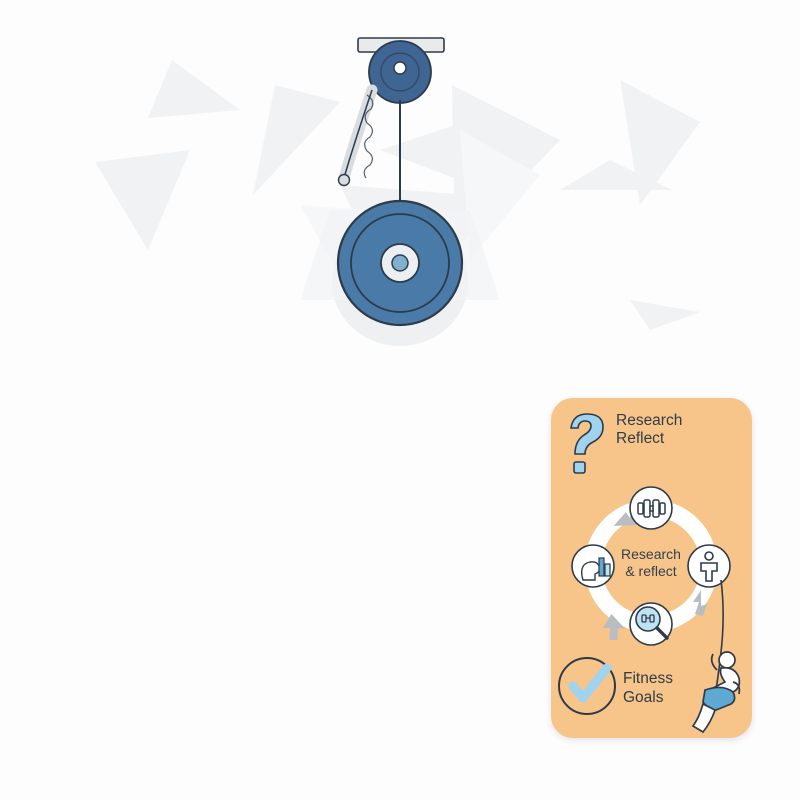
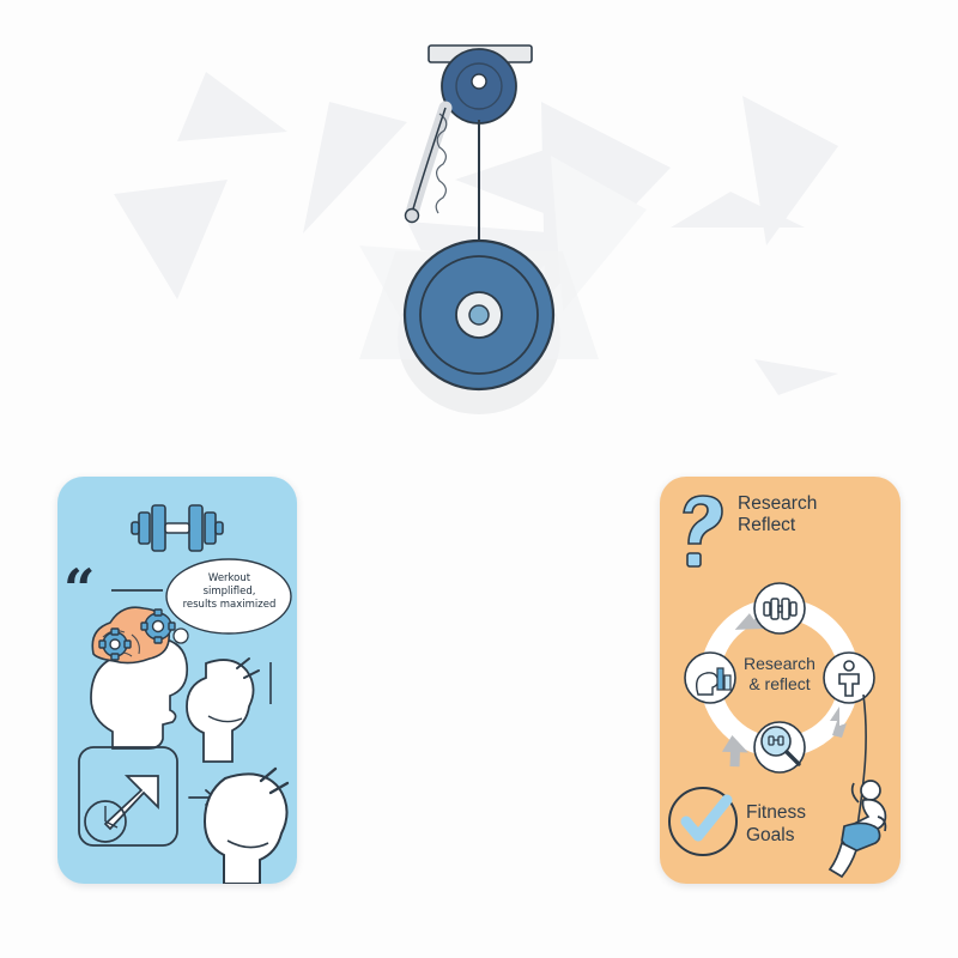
+ “
+ Werkout
+ simplifled,
+ results maximized
  Research
  Reflect
  Research
  & reflect
  Fitness
  Goals
